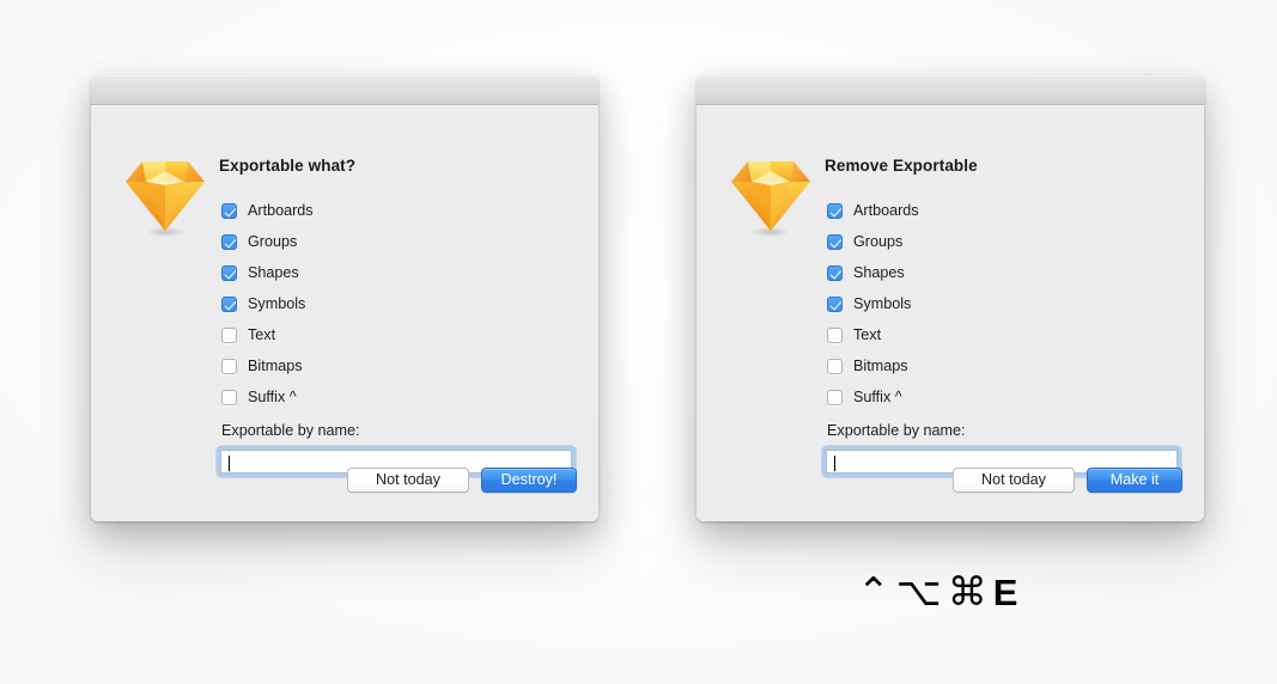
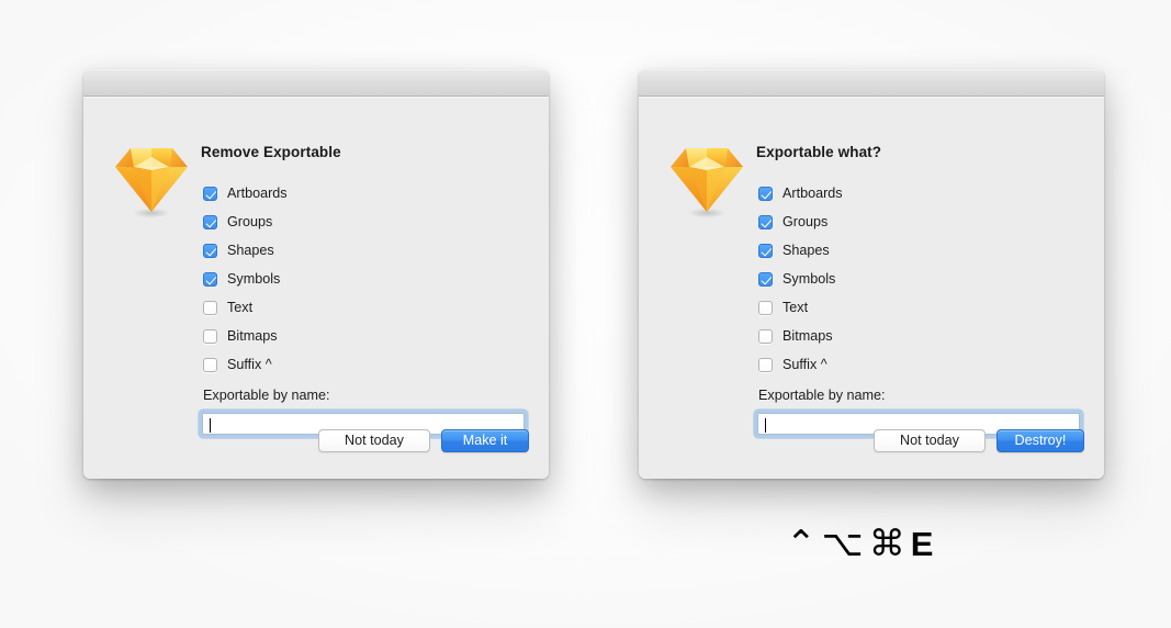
- Exportable what?
+ Remove Exportable
  Artboards
  Groups
  Shapes
  Symbols
  Text
  Bitmaps
  Suffix ^
  Exportable by name:
  Not today
- Destroy!
+ Make it
- Remove Exportable
+ Exportable what?
  Artboards
  Groups
  Shapes
  Symbols
  Text
  Bitmaps
  Suffix ^
  Exportable by name:
  Not today
- Make it
+ Destroy!
  ⌃⌥⌘E
